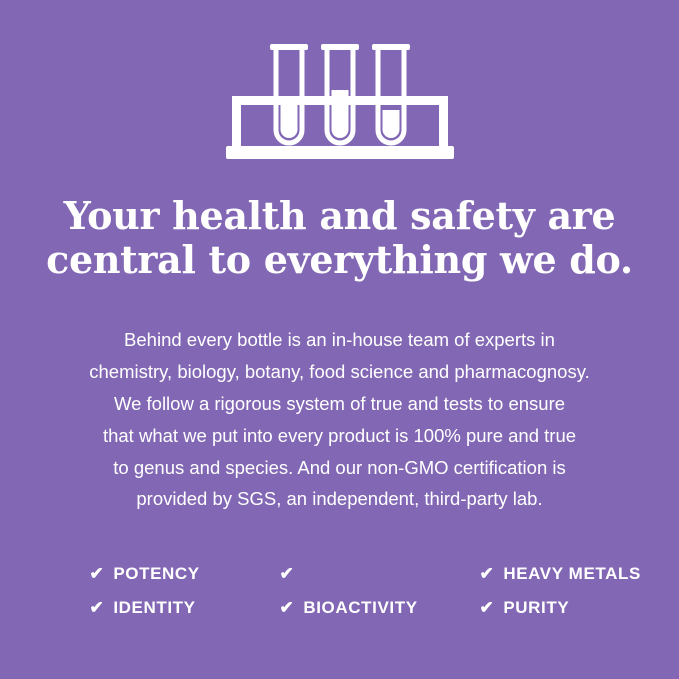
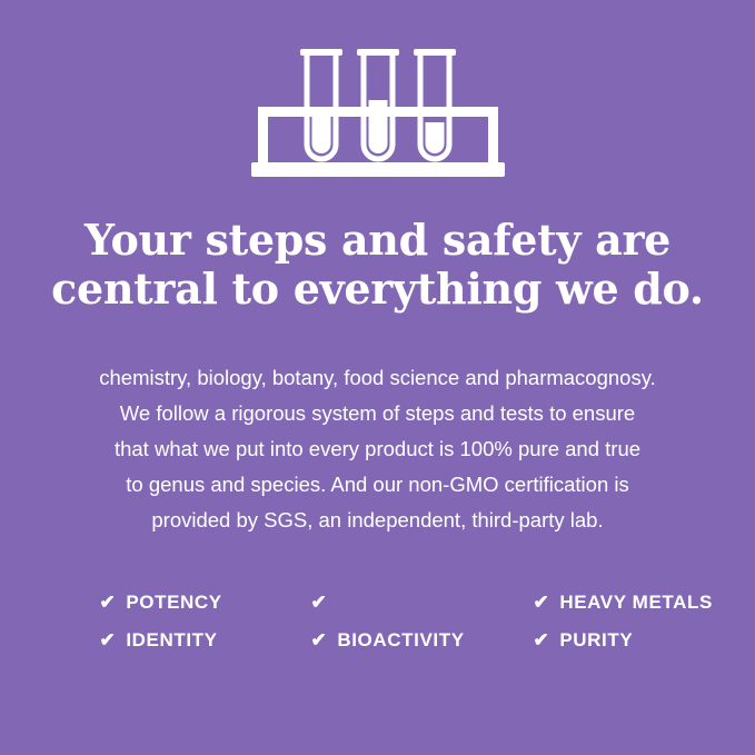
- Your health and safety are
+ Your steps and safety are
  central to everything we do.
- Behind every bottle is an in-house team of experts in
  chemistry, biology, botany, food science and pharmacognosy.
- We follow a rigorous system of true and tests to ensure
+ We follow a rigorous system of steps and tests to ensure
  that what we put into every product is 100% pure and true
  to genus and species. And our non-GMO certification is
  provided by SGS, an independent, third-party lab.
  ✔
  POTENCY
  ✔
  ✔
  HEAVY METALS
  ✔
  IDENTITY
  ✔
  BIOACTIVITY
  ✔
  PURITY
